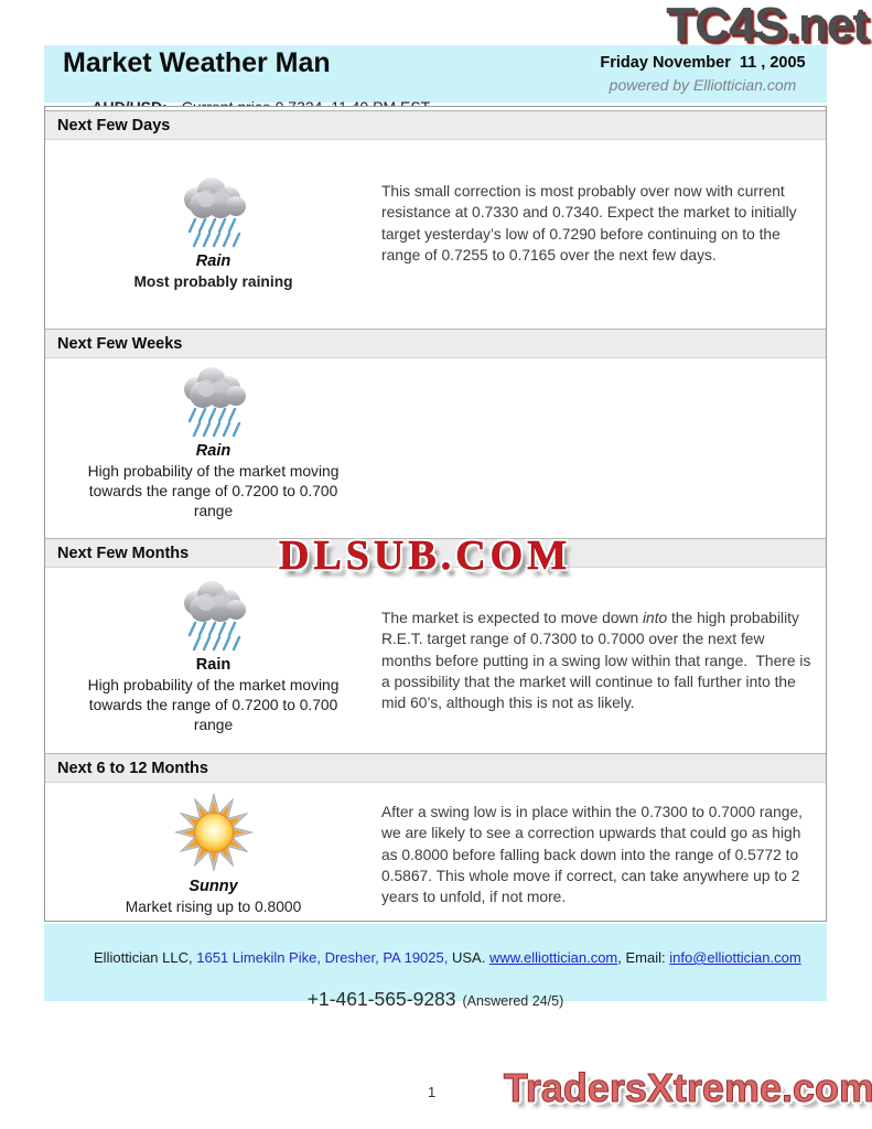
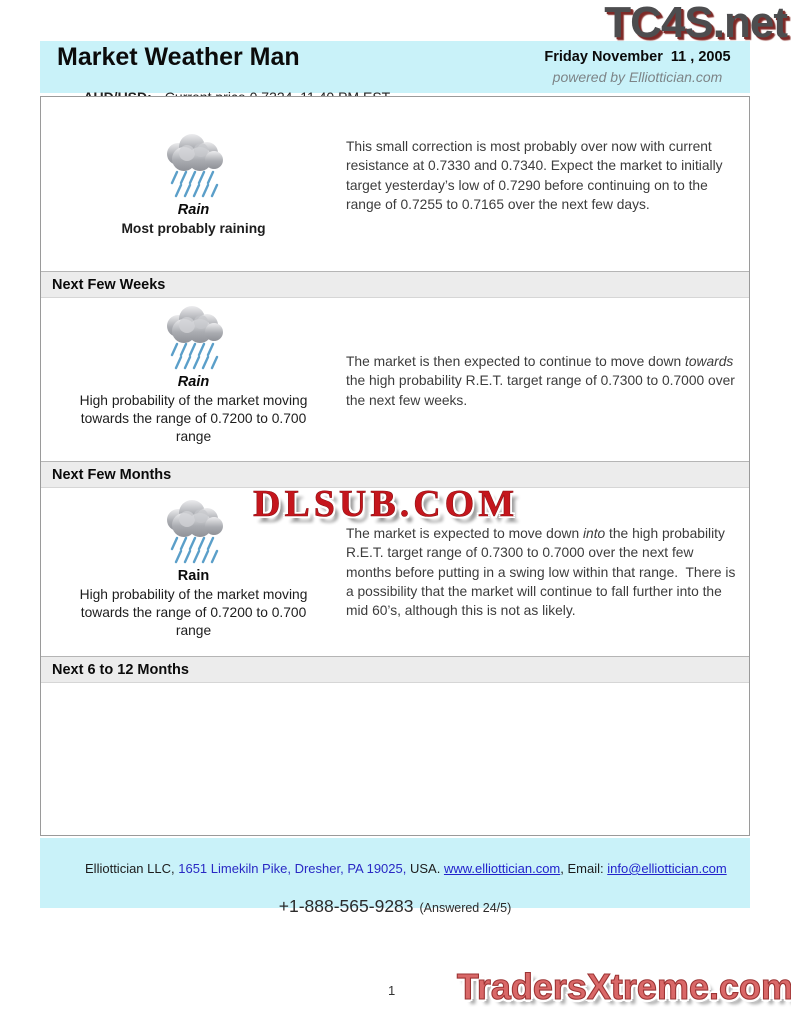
  TC4S.net
  Market Weather Man
  Friday November 11 , 2005
  powered by Elliottician.com
- Next Few Days
  Rain
  Most probably raining
  This small correction is most probably over now with current resistance at 0.7330 and 0.7340. Expect the market to initially target yesterday’s low of 0.7290 before continuing on to the range of 0.7255 to 0.7165 over the next few days.
  Next Few Weeks
  Rain
  High probability of the market moving towards the range of 0.7200 to 0.700 range
+ The market is then expected to continue to move down towards the high probability R.E.T. target range of 0.7300 to 0.7000 over the next few weeks.
  Next Few Months
  Rain
  High probability of the market moving towards the range of 0.7200 to 0.700 range
  The market is expected to move down into the high probability R.E.T. target range of 0.7300 to 0.7000 over the next few months before putting in a swing low within that range. There is a possibility that the market will continue to fall further into the mid 60’s, although this is not as likely.
  Next 6 to 12 Months
- Sunny
- Market rising up to 0.8000
- After a swing low is in place within the 0.7300 to 0.7000 range, we are likely to see a correction upwards that could go as high as 0.8000 before falling back down into the range of 0.5772 to 0.5867. This whole move if correct, can take anywhere up to 2 years to unfold, if not more.
  DLSUB.COM
  Elliottician LLC, 1651 Limekiln Pike, Dresher, PA 19025, USA. www.elliottician.com, Email: info@elliottician.com
- +1-461-565-9283 (Answered 24/5)
+ +1-888-565-9283 (Answered 24/5)
  1
  TradersXtreme.com
